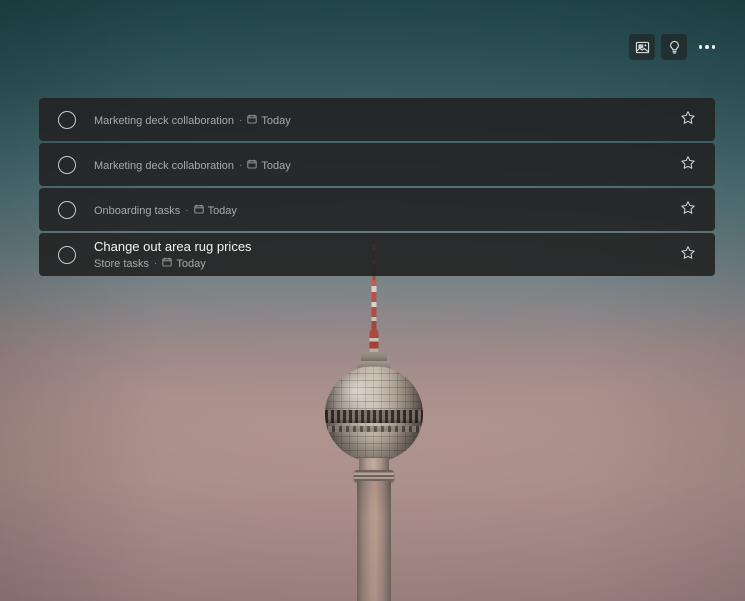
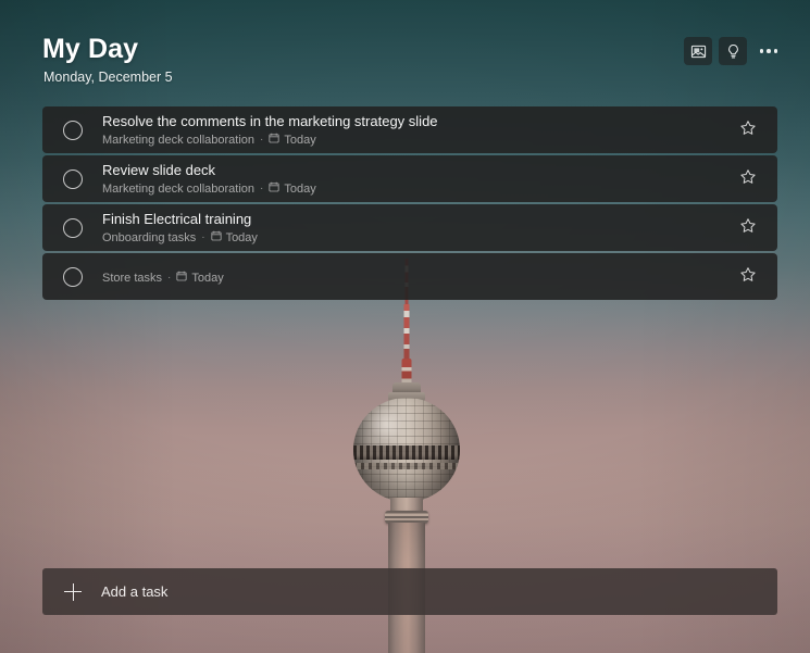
+ My Day
+ Monday, December 5
+ Resolve the comments in the marketing strategy slide
  Marketing deck collaboration
  ·
  Today
+ Review slide deck
  Marketing deck collaboration
  ·
  Today
+ Finish Electrical training
  Onboarding tasks
  ·
  Today
- Change out area rug prices
  Store tasks
  ·
  Today
+ Add a task
